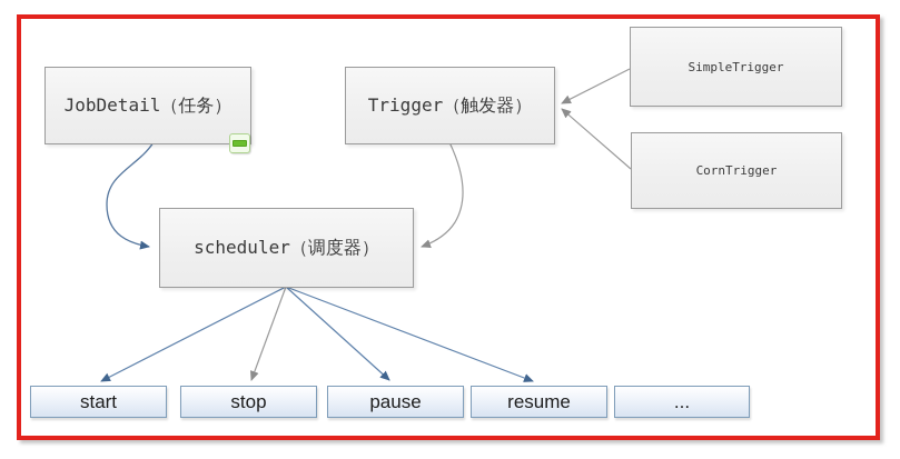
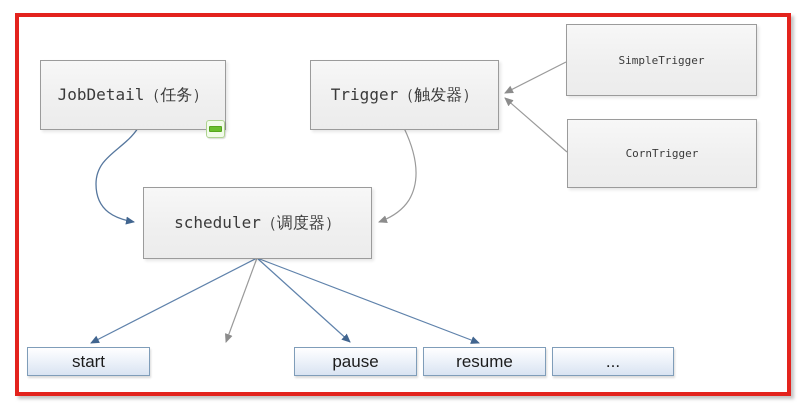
  JobDetail（任务）
  Trigger（触发器）
  SimpleTrigger
  CornTrigger
  scheduler（调度器）
  start
- stop
  pause
  resume
  ...
